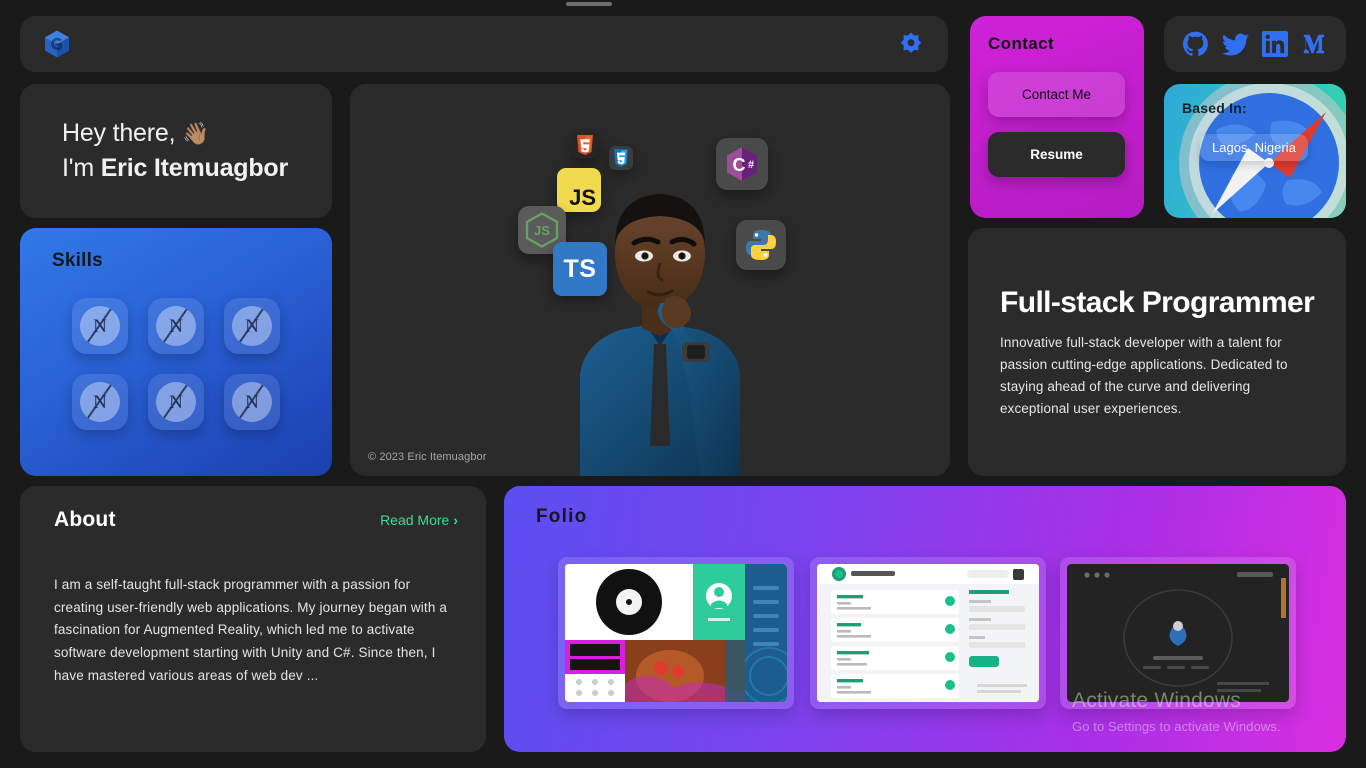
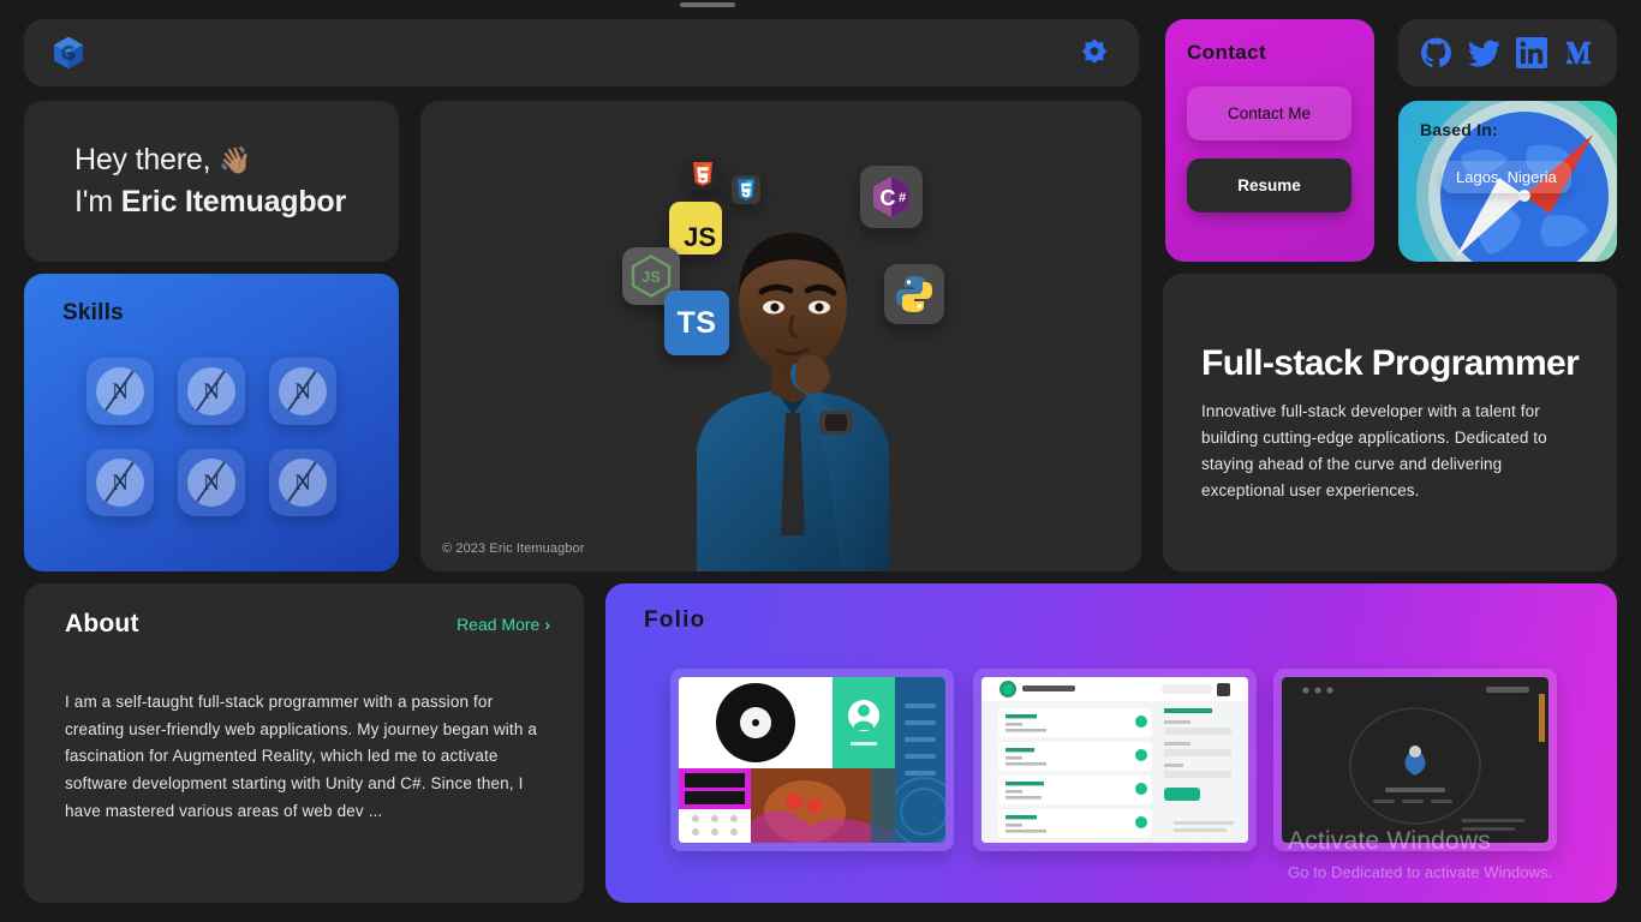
  Hey there, 👋🏽
  I'm Eric Itemuagbor
  Skills
  N
  N
  N
  N
  N
  N
  JS
  JS
  TS
  C
  #
  © 2023 Eric Itemuagbor
  Contact
  Contact Me
  Resume
  Based In:
  Lagos, Nigeria
  Full-stack Programmer
- Innovative full-stack developer with a talent for passion cutting-edge applications. Dedicated to staying ahead of the curve and delivering exceptional user experiences.
+ Innovative full-stack developer with a talent for building cutting-edge applications. Dedicated to staying ahead of the curve and delivering exceptional user experiences.
  About
  Read More
  ›
  I am a self-taught full-stack programmer with a passion for creating user-friendly web applications. My journey began with a fascination for Augmented Reality, which led me to activate software development starting with Unity and C#. Since then, I have mastered various areas of web dev ...
  Folio
  Activate Windows
- Go to Settings to activate Windows.
+ Go to Dedicated to activate Windows.
